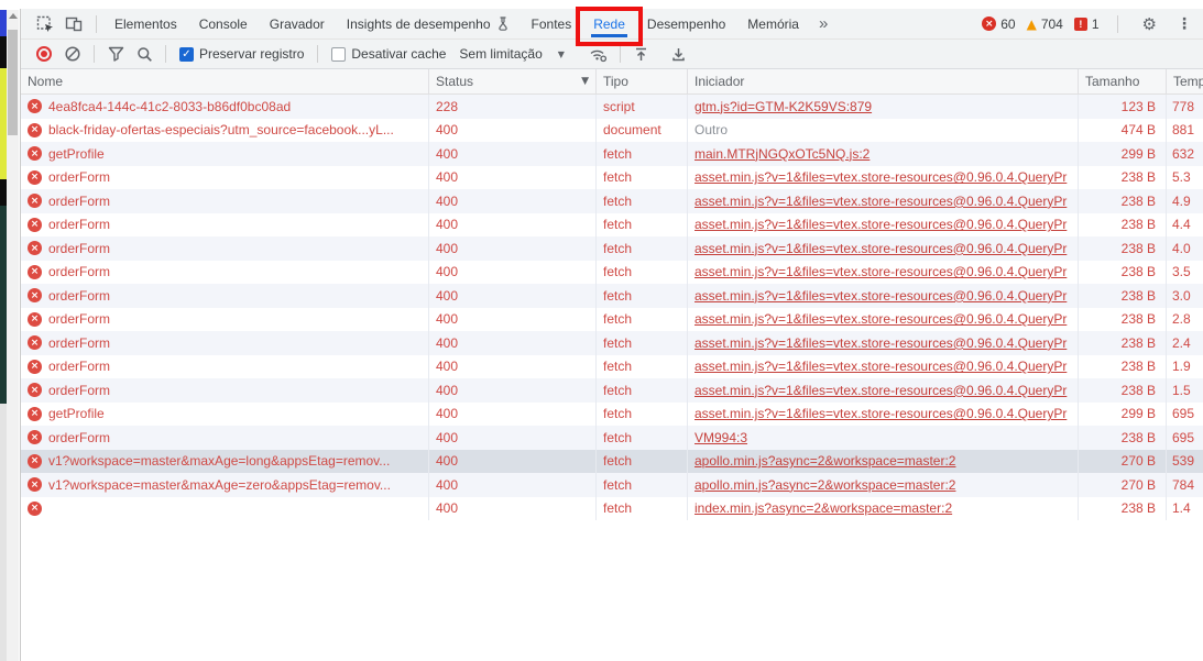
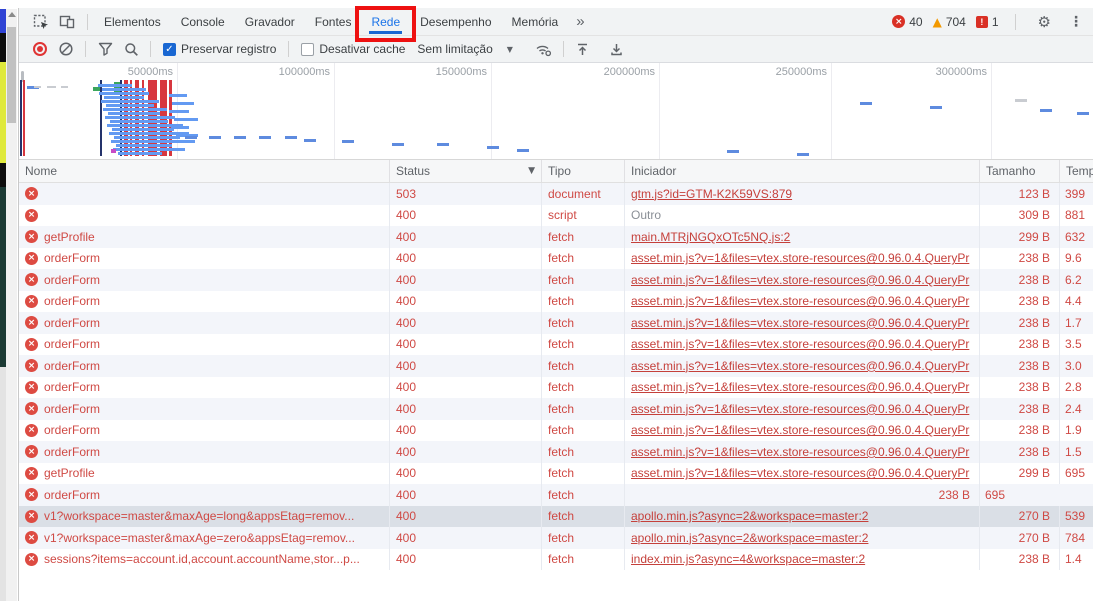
  Elementos
  Console
  Gravador
- Insights de desempenho
  Fontes
  Rede
  Desempenho
  Memória
  »
  ×
- 60
+ 40
  ▲
  704
  !
  1
  ⚙
  ⋮
  ✓
  Preservar registro
  Desativar cache
  Sem limitação
  ▼
+ 50000ms
+ 100000ms
+ 150000ms
+ 200000ms
+ 250000ms
+ 300000ms
  Nome
  Status
  ▼
  Tipo
  Iniciador
  Tamanho
  Temp
  ×
- 4ea8fca4-144c-41c2-8033-b86df0bc08ad
- 228
+ 503
- script
+ document
  gtm.js?id=GTM-K2K59VS:879
  123 B
- 778
+ 399
  ×
- black-friday-ofertas-especiais?utm_source=facebook...yL...
  400
- document
+ script
  Outro
- 474 B
+ 309 B
  881
  ×
  getProfile
  400
  fetch
  main.MTRjNGQxOTc5NQ.js:2
  299 B
  632
  ×
  orderForm
  400
  fetch
  asset.min.js?v=1&files=vtex.store-resources@0.96.0.4.QueryPr
  238 B
- 5.3
+ 9.6
  ×
  orderForm
  400
  fetch
  asset.min.js?v=1&files=vtex.store-resources@0.96.0.4.QueryPr
  238 B
- 4.9
+ 6.2
  ×
  orderForm
  400
  fetch
  asset.min.js?v=1&files=vtex.store-resources@0.96.0.4.QueryPr
  238 B
  4.4
  ×
  orderForm
  400
  fetch
  asset.min.js?v=1&files=vtex.store-resources@0.96.0.4.QueryPr
  238 B
- 4.0
+ 1.7
  ×
  orderForm
  400
  fetch
  asset.min.js?v=1&files=vtex.store-resources@0.96.0.4.QueryPr
  238 B
  3.5
  ×
  orderForm
  400
  fetch
  asset.min.js?v=1&files=vtex.store-resources@0.96.0.4.QueryPr
  238 B
  3.0
  ×
  orderForm
  400
  fetch
  asset.min.js?v=1&files=vtex.store-resources@0.96.0.4.QueryPr
  238 B
  2.8
  ×
  orderForm
  400
  fetch
  asset.min.js?v=1&files=vtex.store-resources@0.96.0.4.QueryPr
  238 B
  2.4
  ×
  orderForm
  400
  fetch
  asset.min.js?v=1&files=vtex.store-resources@0.96.0.4.QueryPr
  238 B
  1.9
  ×
  orderForm
  400
  fetch
  asset.min.js?v=1&files=vtex.store-resources@0.96.0.4.QueryPr
  238 B
  1.5
  ×
  getProfile
  400
  fetch
  asset.min.js?v=1&files=vtex.store-resources@0.96.0.4.QueryPr
  299 B
  695
  ×
  orderForm
  400
  fetch
- VM994:3
  238 B
  695
  ×
  v1?workspace=master&maxAge=long&appsEtag=remov...
  400
  fetch
  apollo.min.js?async=2&workspace=master:2
  270 B
  539
  ×
  v1?workspace=master&maxAge=zero&appsEtag=remov...
  400
  fetch
  apollo.min.js?async=2&workspace=master:2
  270 B
  784
  ×
+ sessions?items=account.id,account.accountName,stor...p...
  400
  fetch
- index.min.js?async=2&workspace=master:2
+ index.min.js?async=4&workspace=master:2
  238 B
  1.4
